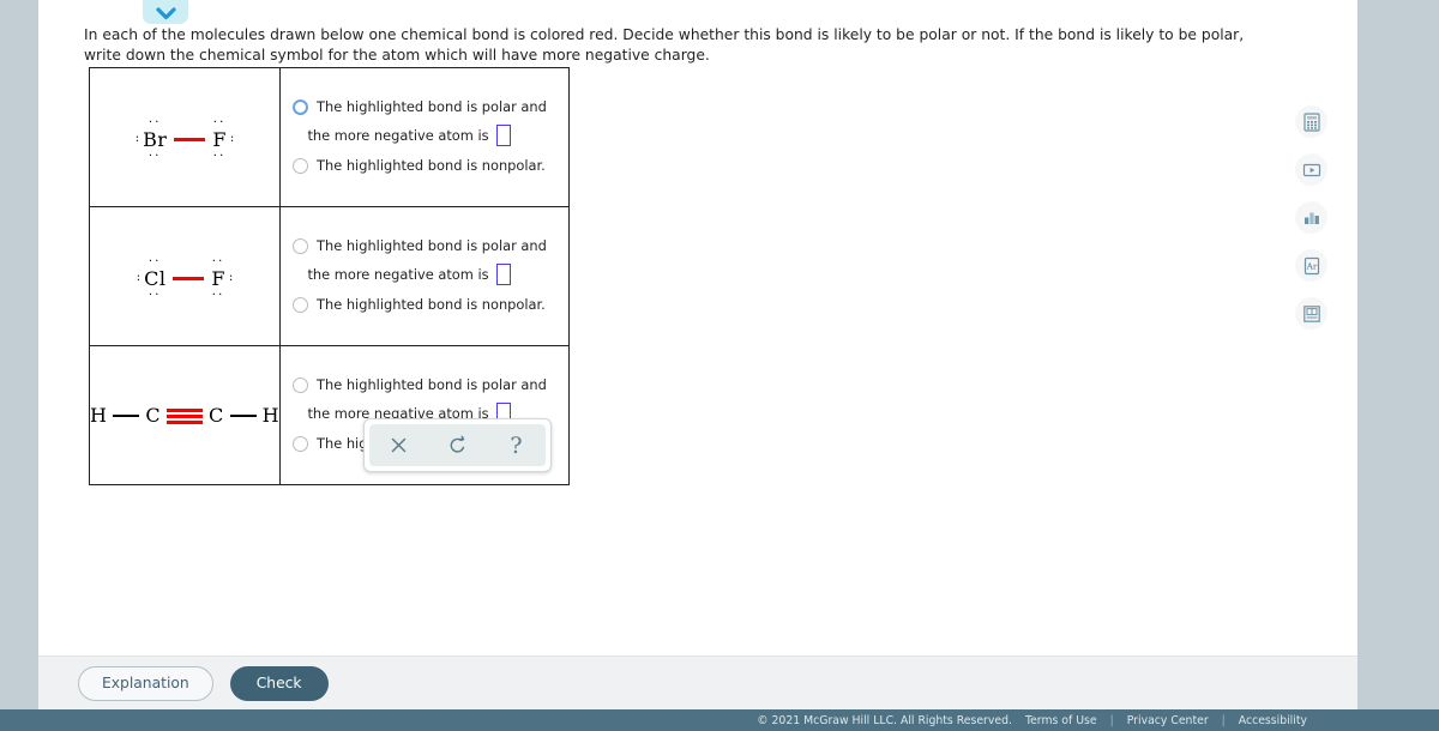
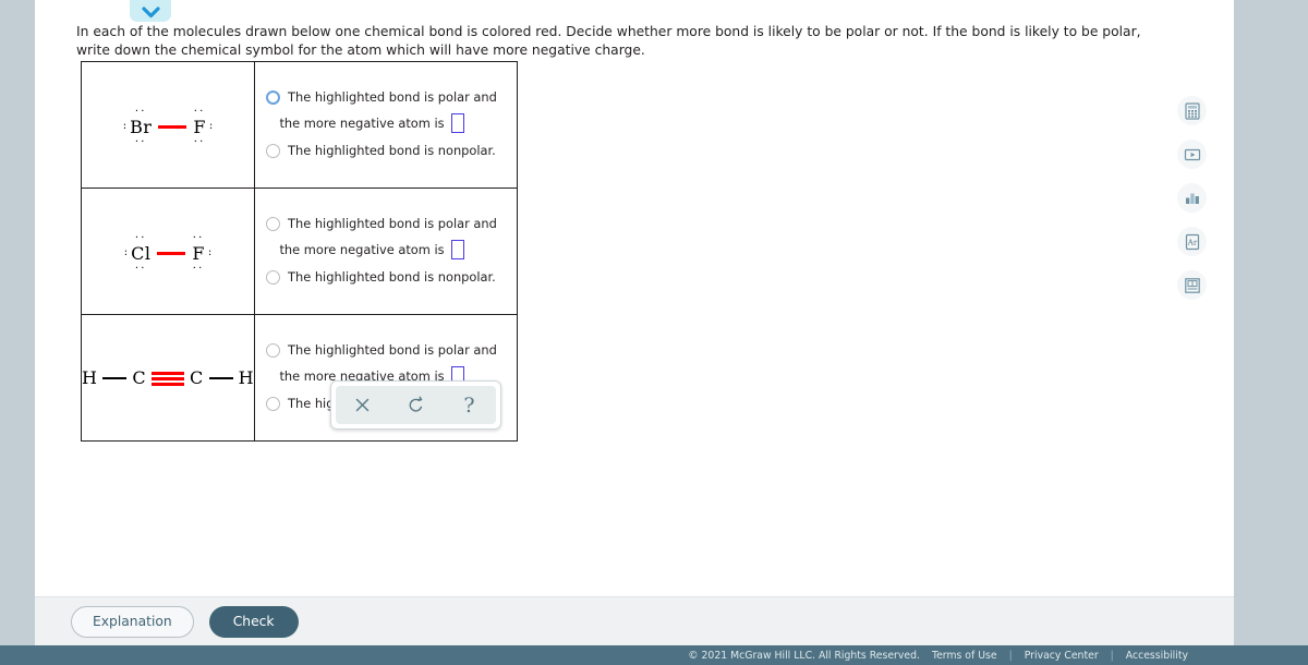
- In each of the molecules drawn below one chemical bond is colored red. Decide whether this bond is likely to be polar or not. If the bond is likely to be polar, write down the chemical symbol for the atom which will have more negative charge.
+ In each of the molecules drawn below one chemical bond is colored red. Decide whether more bond is likely to be polar or not. If the bond is likely to be polar, write down the chemical symbol for the atom which will have more negative charge.
  : ·· Br ·· ·· F ·· :	The highlighted bond is polar and the more negative atom is The highlighted bond is nonpolar.
  : ·· Cl ·· ·· F ·· :	The highlighted bond is polar and the more negative atom is The highlighted bond is nonpolar.
  H C C H	The highlighted bond is polar and the more negative atom is The hi
  ?
  Ar
  Explanation
  Check
  © 2021 McGraw Hill LLC. All Rights Reserved.
  Terms of Use
  |
  Privacy Center
  |
  Accessibility
